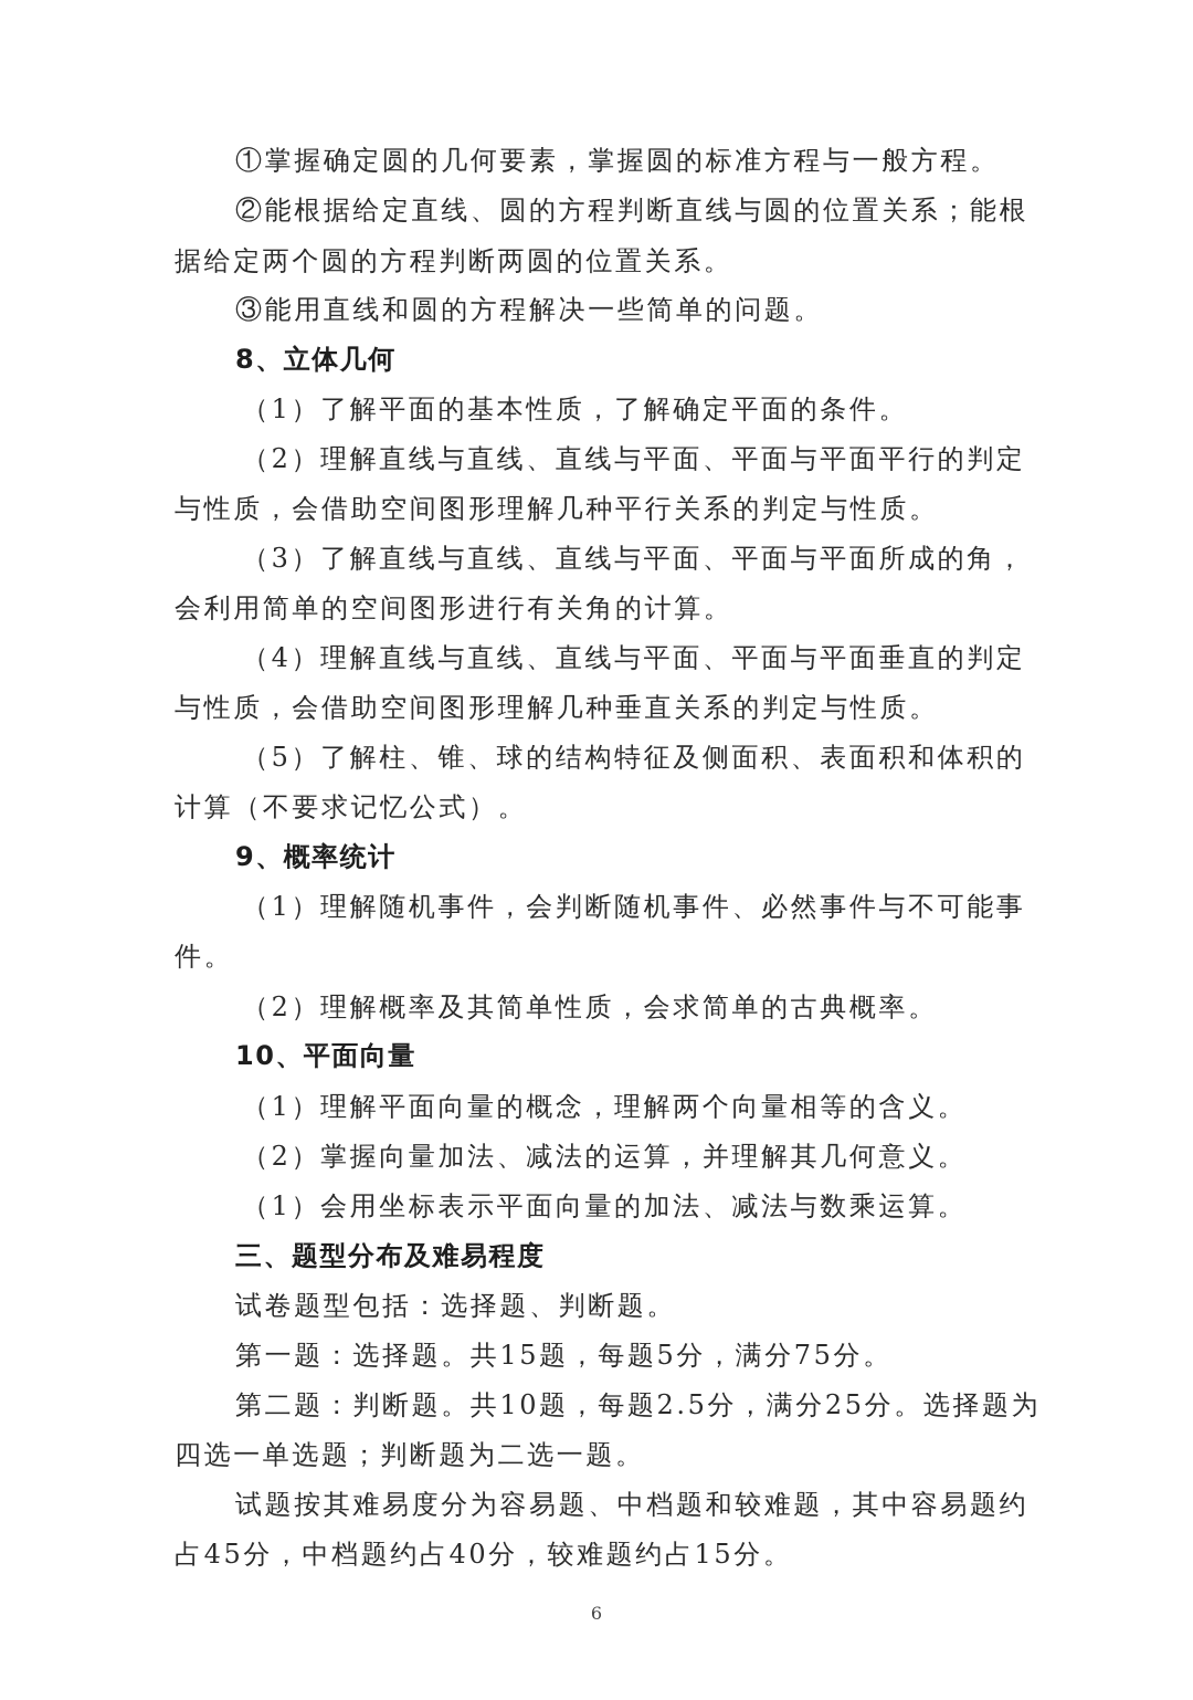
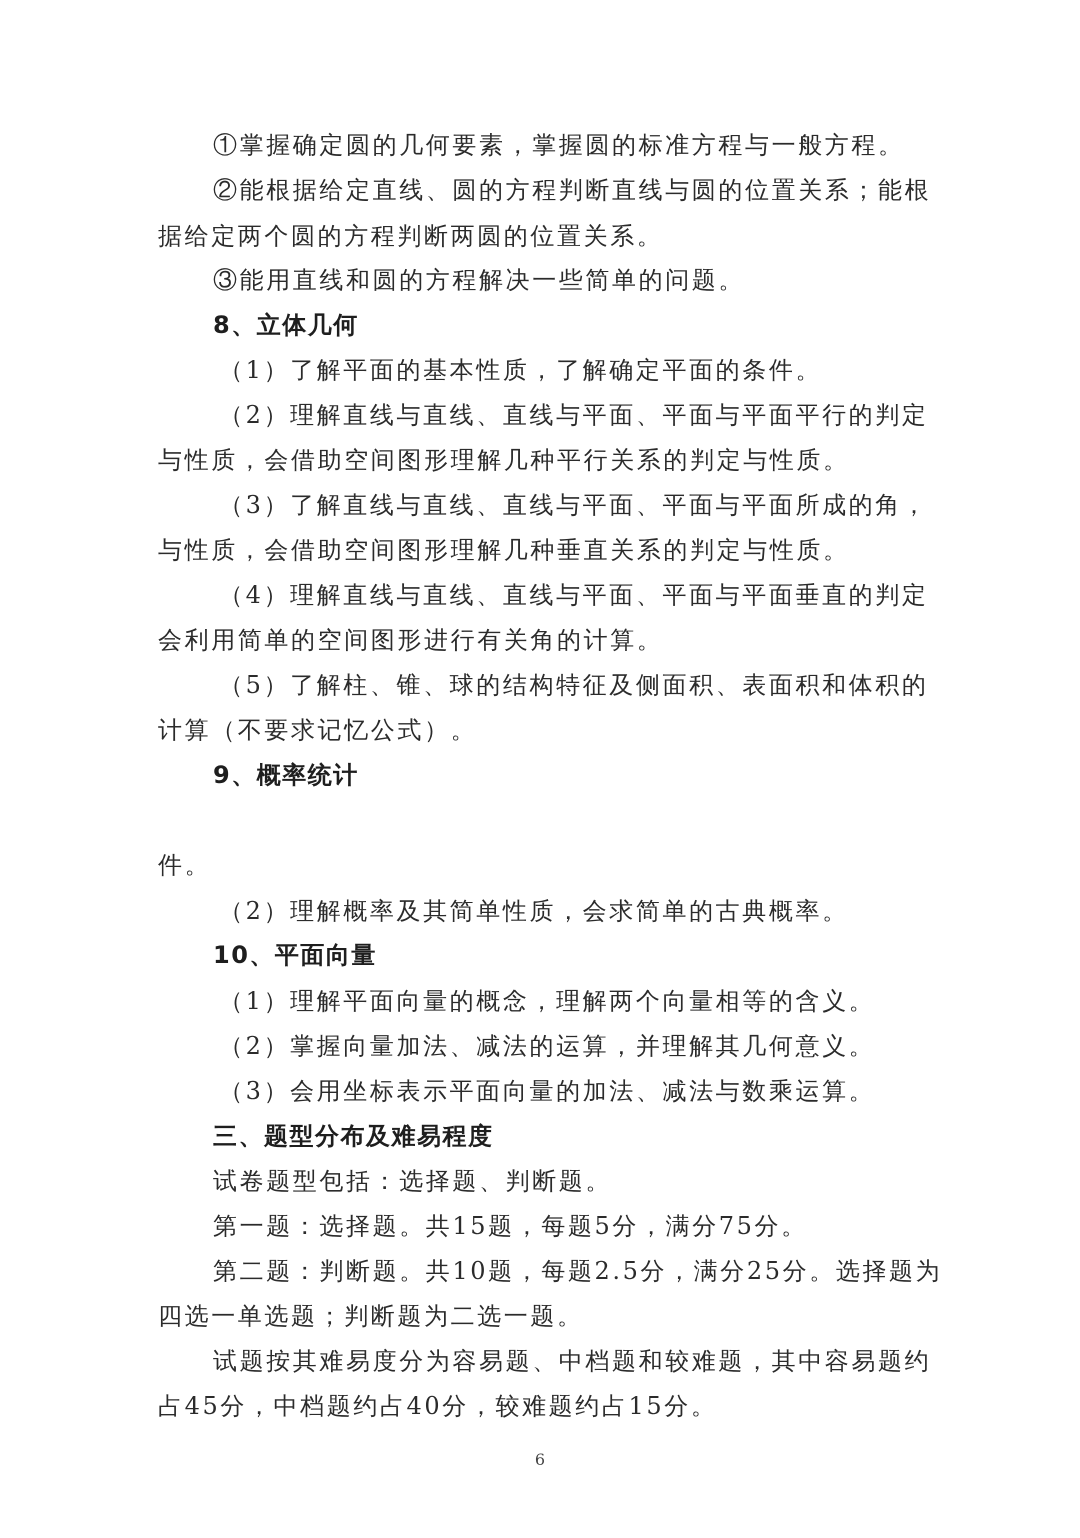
  ①掌握确定圆的几何要素，掌握圆的标准方程与一般方程。
  ②能根据给定直线、圆的方程判断直线与圆的位置关系；能根
  据给定两个圆的方程判断两圆的位置关系。
  ③能用直线和圆的方程解决一些简单的问题。
  8、立体几何
  （1）了解平面的基本性质，了解确定平面的条件。
  （2）理解直线与直线、直线与平面、平面与平面平行的判定
  与性质，会借助空间图形理解几种平行关系的判定与性质。
  （3）了解直线与直线、直线与平面、平面与平面所成的角，
- 会利用简单的空间图形进行有关角的计算。
+ 与性质，会借助空间图形理解几种垂直关系的判定与性质。
  （4）理解直线与直线、直线与平面、平面与平面垂直的判定
- 与性质，会借助空间图形理解几种垂直关系的判定与性质。
+ 会利用简单的空间图形进行有关角的计算。
  （5）了解柱、锥、球的结构特征及侧面积、表面积和体积的
  计算（不要求记忆公式）。
  9、概率统计
- （1）理解随机事件，会判断随机事件、必然事件与不可能事
  件。
  （2）理解概率及其简单性质，会求简单的古典概率。
  10、平面向量
  （1）理解平面向量的概念，理解两个向量相等的含义。
  （2）掌握向量加法、减法的运算，并理解其几何意义。
- （1）会用坐标表示平面向量的加法、减法与数乘运算。
+ （3）会用坐标表示平面向量的加法、减法与数乘运算。
  三、题型分布及难易程度
  试卷题型包括：选择题、判断题。
  第一题：选择题。共15题，每题5分，满分75分。
  第二题：判断题。共10题，每题2.5分，满分25分。选择题为
  四选一单选题；判断题为二选一题。
  试题按其难易度分为容易题、中档题和较难题，其中容易题约
  占45分，中档题约占40分，较难题约占15分。
  6
